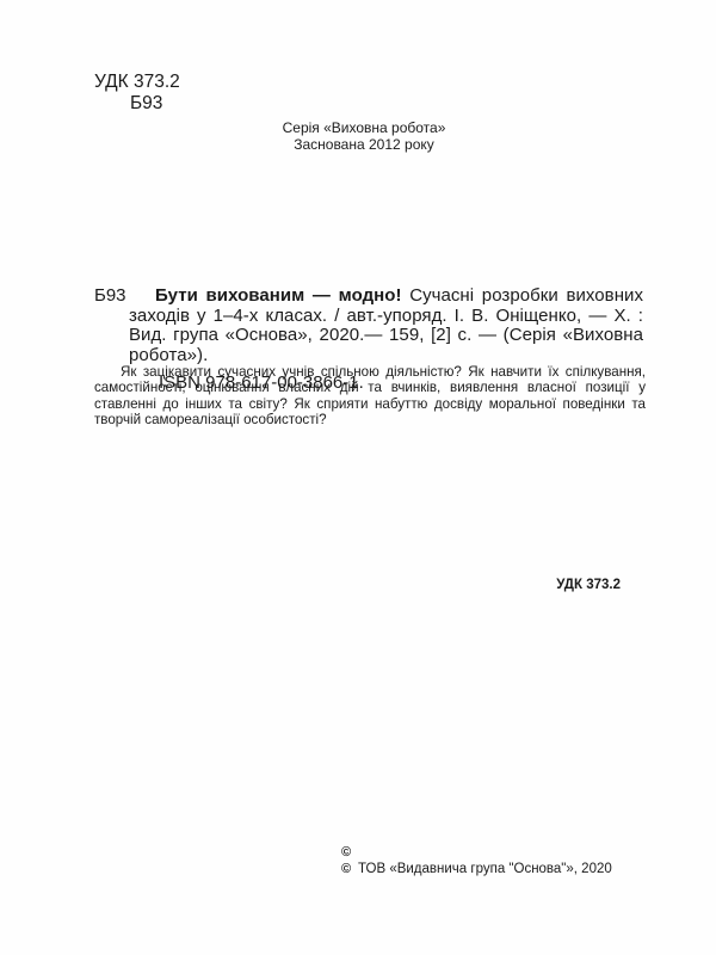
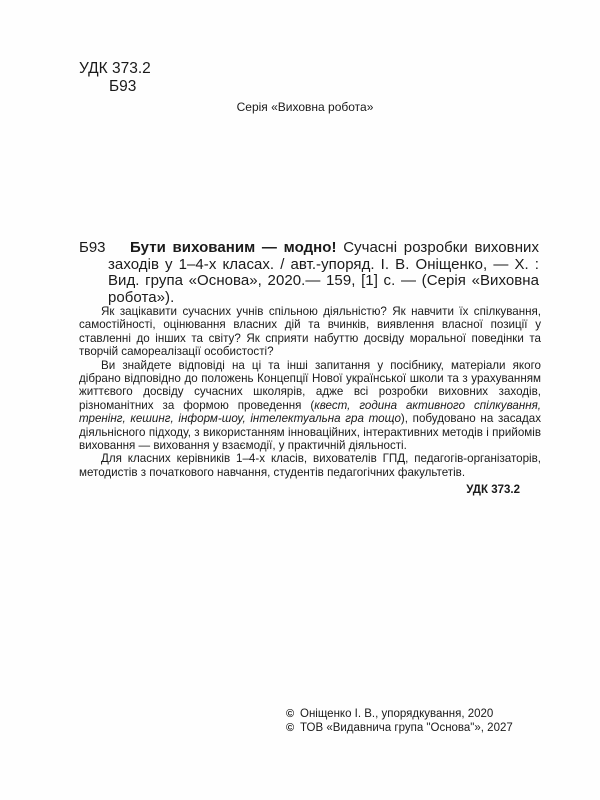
  УДК 373.2
  Б93
  Серія «Виховна робота»
- Заснована 2012 року
  Б93
- Бути вихованим — модно! Сучасні розробки виховних заходів у 1–4-х класах. / авт.-упоряд. І. В. Оніщенко, — Х. : Вид. група «Основа», 2020.— 159, [2] с. — (Серія «Виховна робота»).
+ Бути вихованим — модно! Сучасні розробки виховних заходів у 1–4-х класах. / авт.-упоряд. І. В. Оніщенко, — Х. : Вид. група «Основа», 2020.— 159, [1] с. — (Серія «Виховна робота»).
- ISBN 978-617-00-3866-1.
  Як зацікавити сучасних учнів спільною діяльністю? Як навчити їх спілкування, самостійності, оцінювання власних дій та вчинків, виявлення власної позиції у ставленні до інших та світу? Як сприяти набуттю досвіду моральної поведінки та творчій самореалізації особистості?
+ Ви знайдете відповіді на ці та інші запитання у посібнику, матеріали якого дібрано відповідно до положень Концепції Нової української школи та з урахуванням життєвого досвіду сучасних школярів, адже всі розробки виховних заходів, різноманітних за формою проведення (квест, година активного спілкування, тренінг, кешинг, інформ-шоу, інтелектуальна гра тощо), побудовано на засадах діяльнісного підходу, з використанням інноваційних, інтерактивних методів і прийомів виховання — виховання у взаємодії, у практичній діяльності.
+ Для класних керівників 1–4-х класів, вихователів ГПД, педагогів-організаторів, методистів з початкового навчання, студентів педагогічних факультетів.
  УДК 373.2
  ©
+ Оніщенко І. В., упорядкування, 2020
  ©
- ТОВ «Видавнича група "Основа"», 2020
+ ТОВ «Видавнича група "Основа"», 2027
